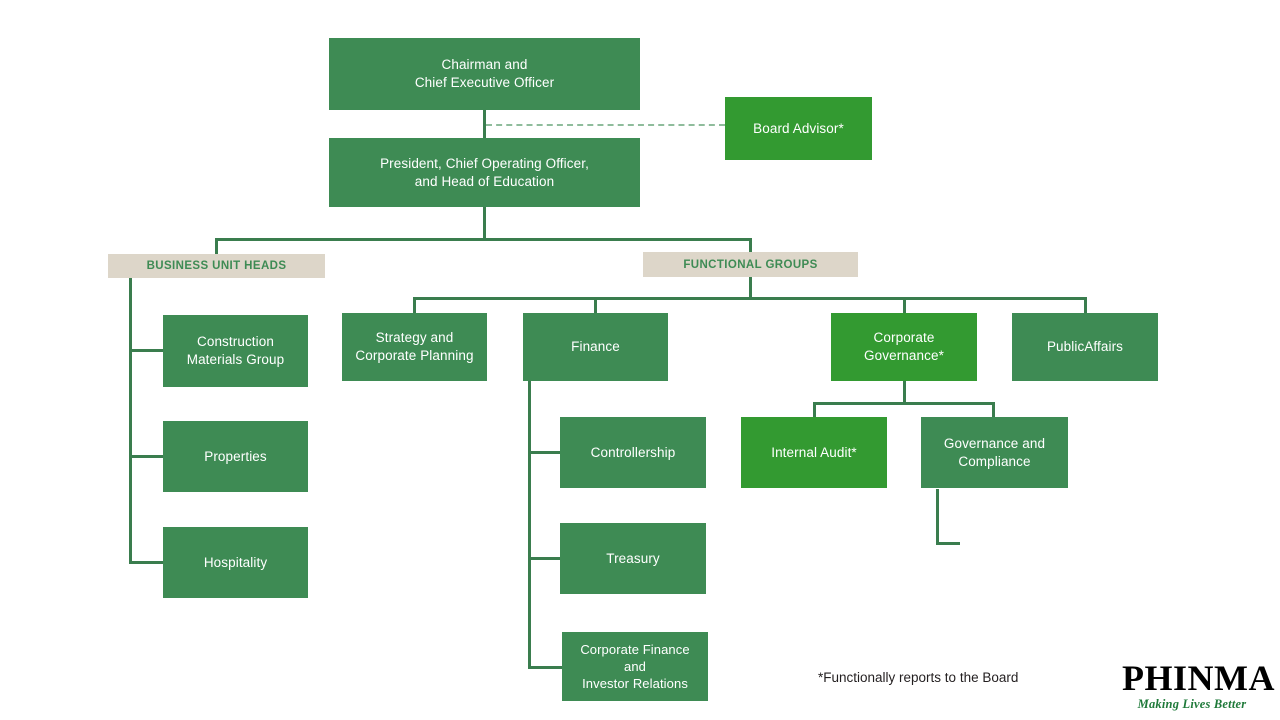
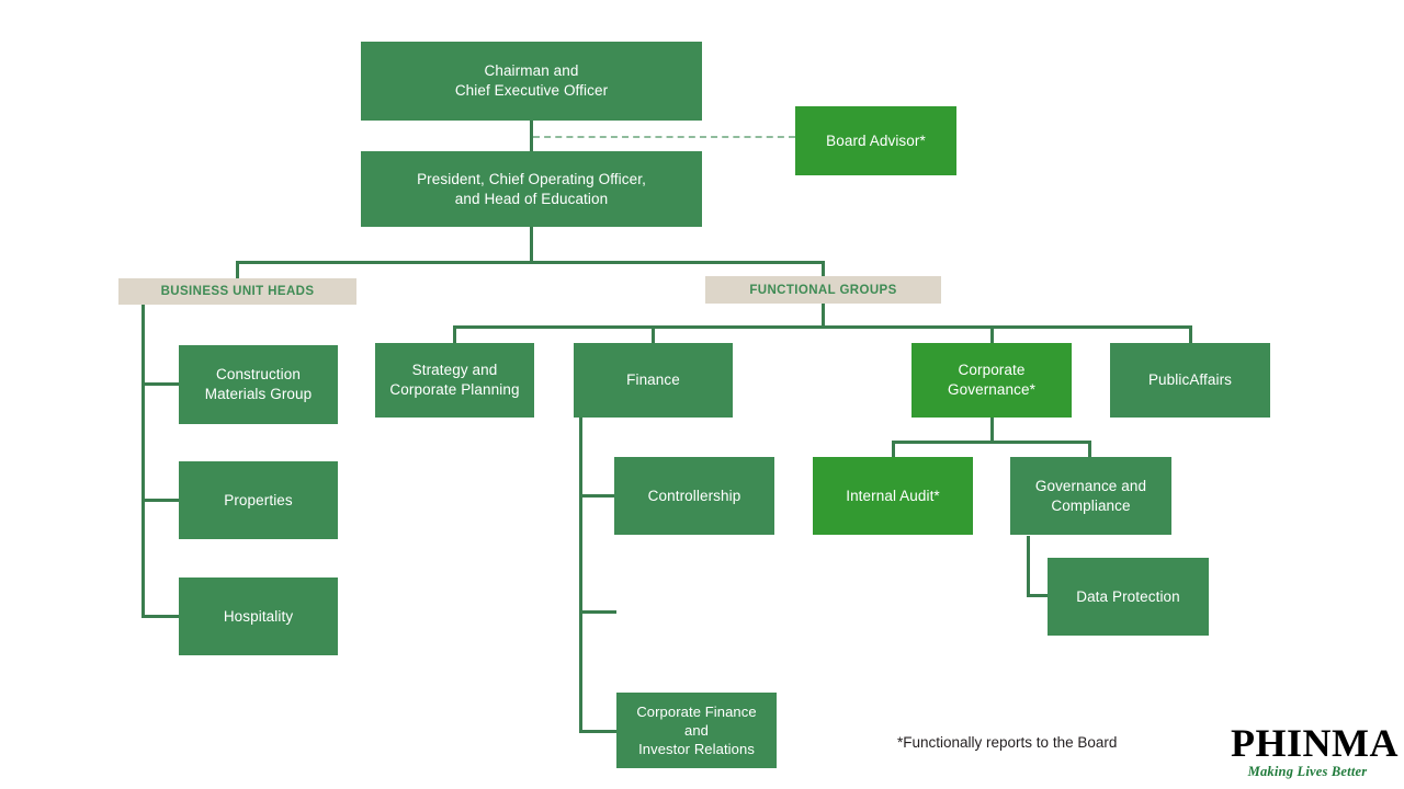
  Chairman and
  Chief Executive Officer
  Board Advisor*
  President, Chief Operating Officer,
  and Head of Education
  BUSINESS UNIT HEADS
  FUNCTIONAL GROUPS
  Construction
  Materials Group
  Properties
  Hospitality
  Strategy and
  Corporate Planning
  Finance
  Corporate
  Governance*
  PublicAffairs
  Controllership
- Treasury
  Corporate Finance
  and
  Investor Relations
  Internal Audit*
  Governance and
  Compliance
+ Data Protection
  *Functionally reports to the Board
  PHINMA
  Making Lives Better
